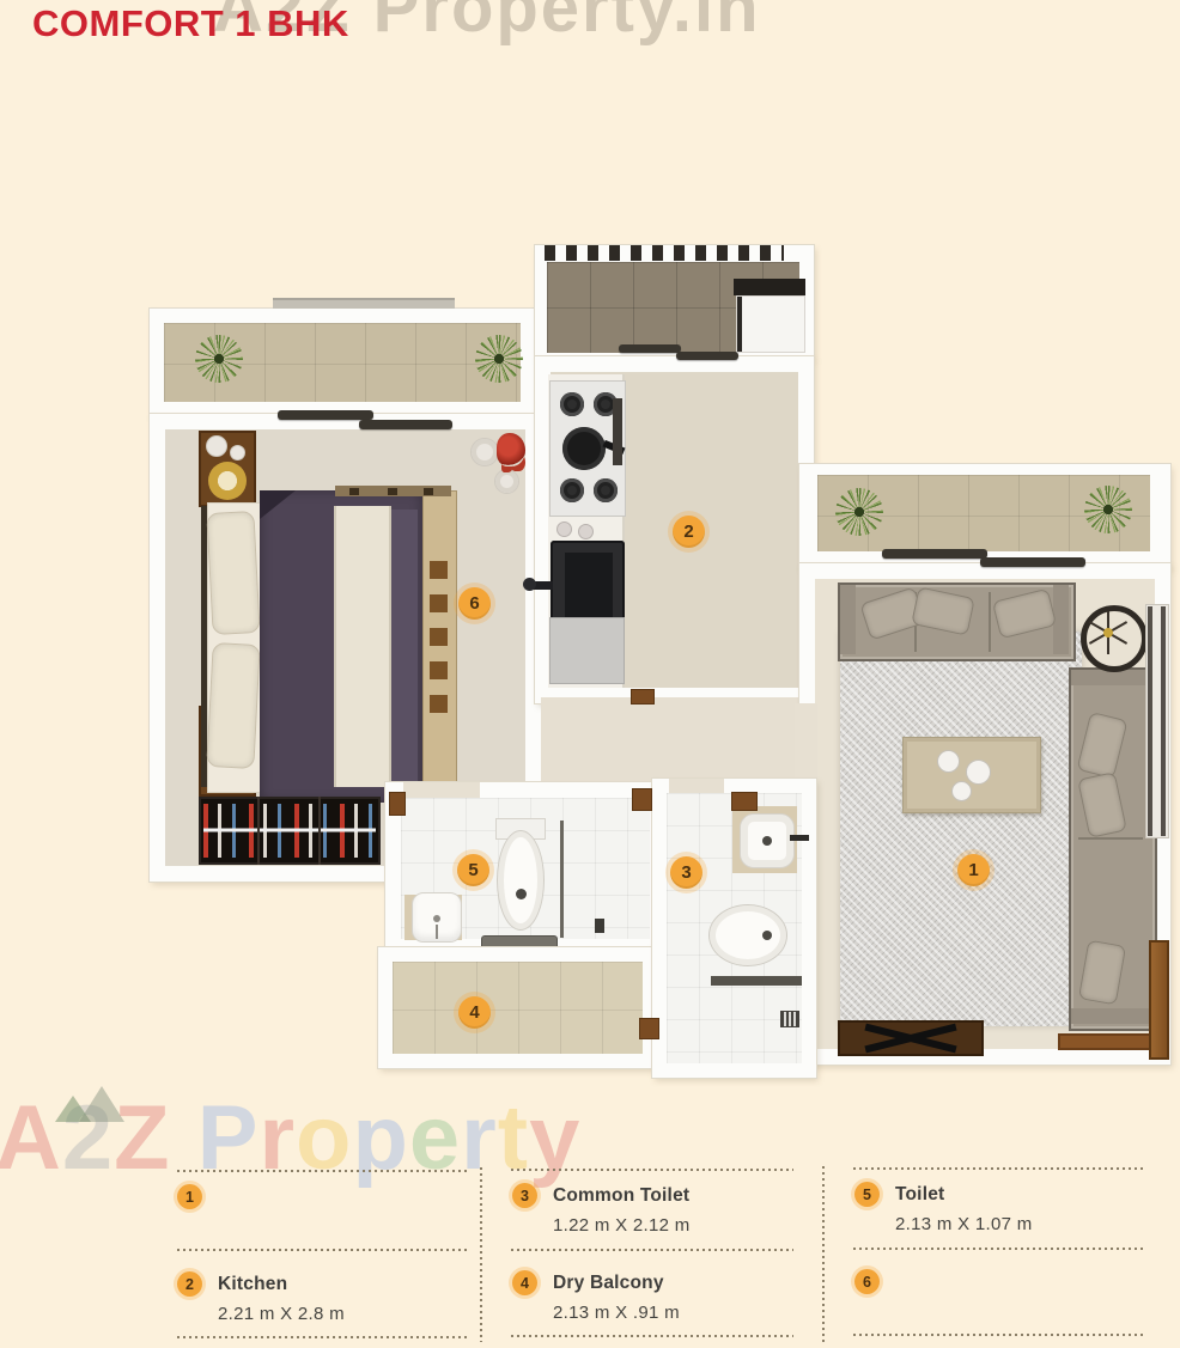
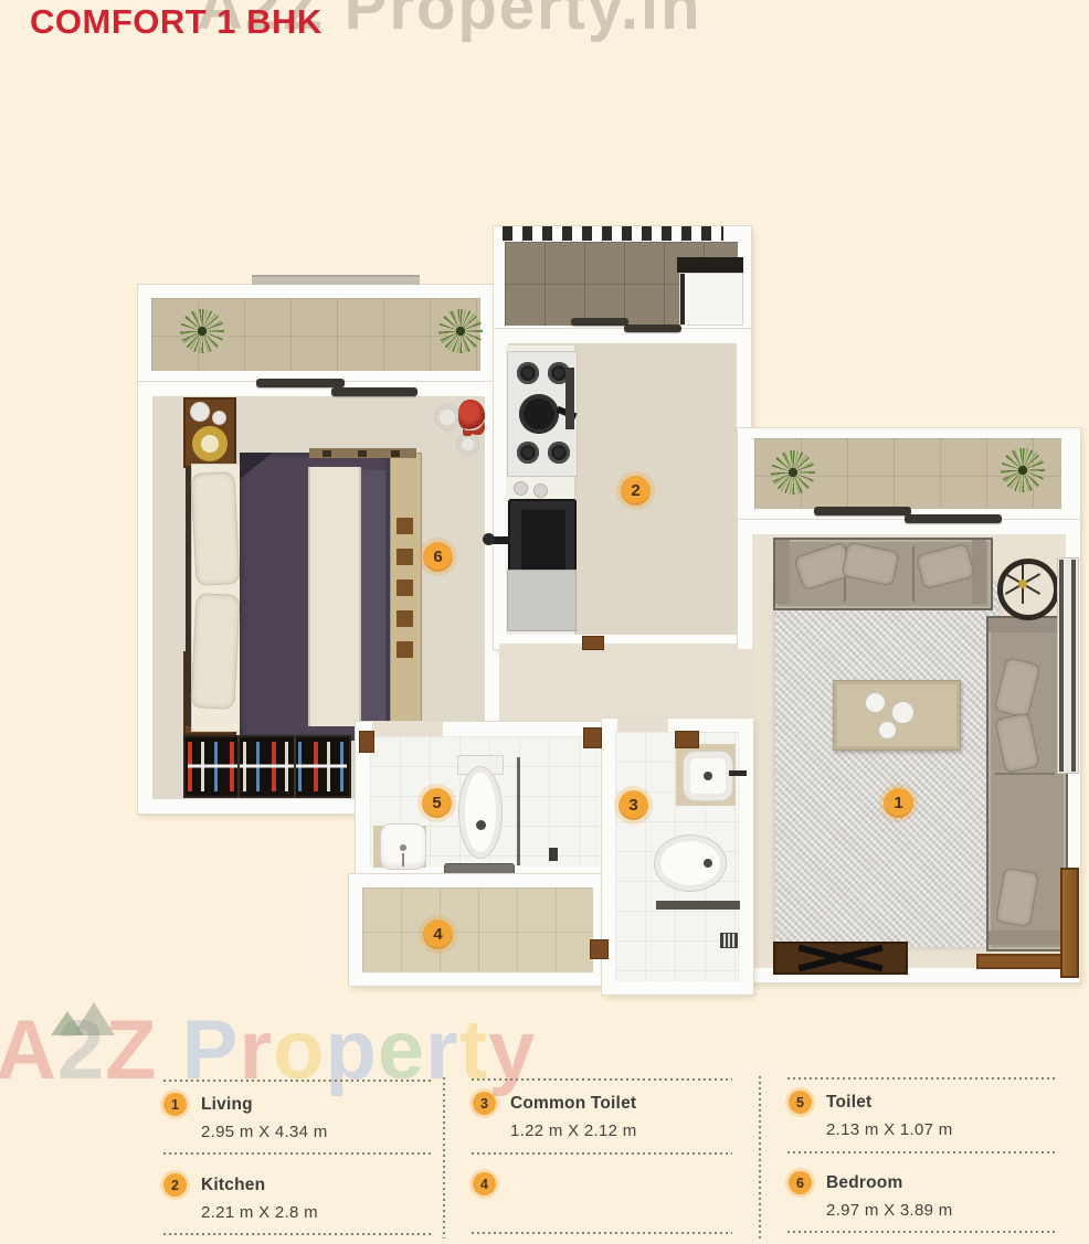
  A2Z Property.in
  COMFORT 1 BHK
  A2Z Property
  1
  2
  3
  4
  5
  6
  1
+ Living
+ 2.95 m X 4.34 m
  2
  Kitchen
  2.21 m X 2.8 m
  3
  Common Toilet
  1.22 m X 2.12 m
  4
- Dry Balcony
- 2.13 m X .91 m
  5
  Toilet
  2.13 m X 1.07 m
  6
+ Bedroom
+ 2.97 m X 3.89 m
